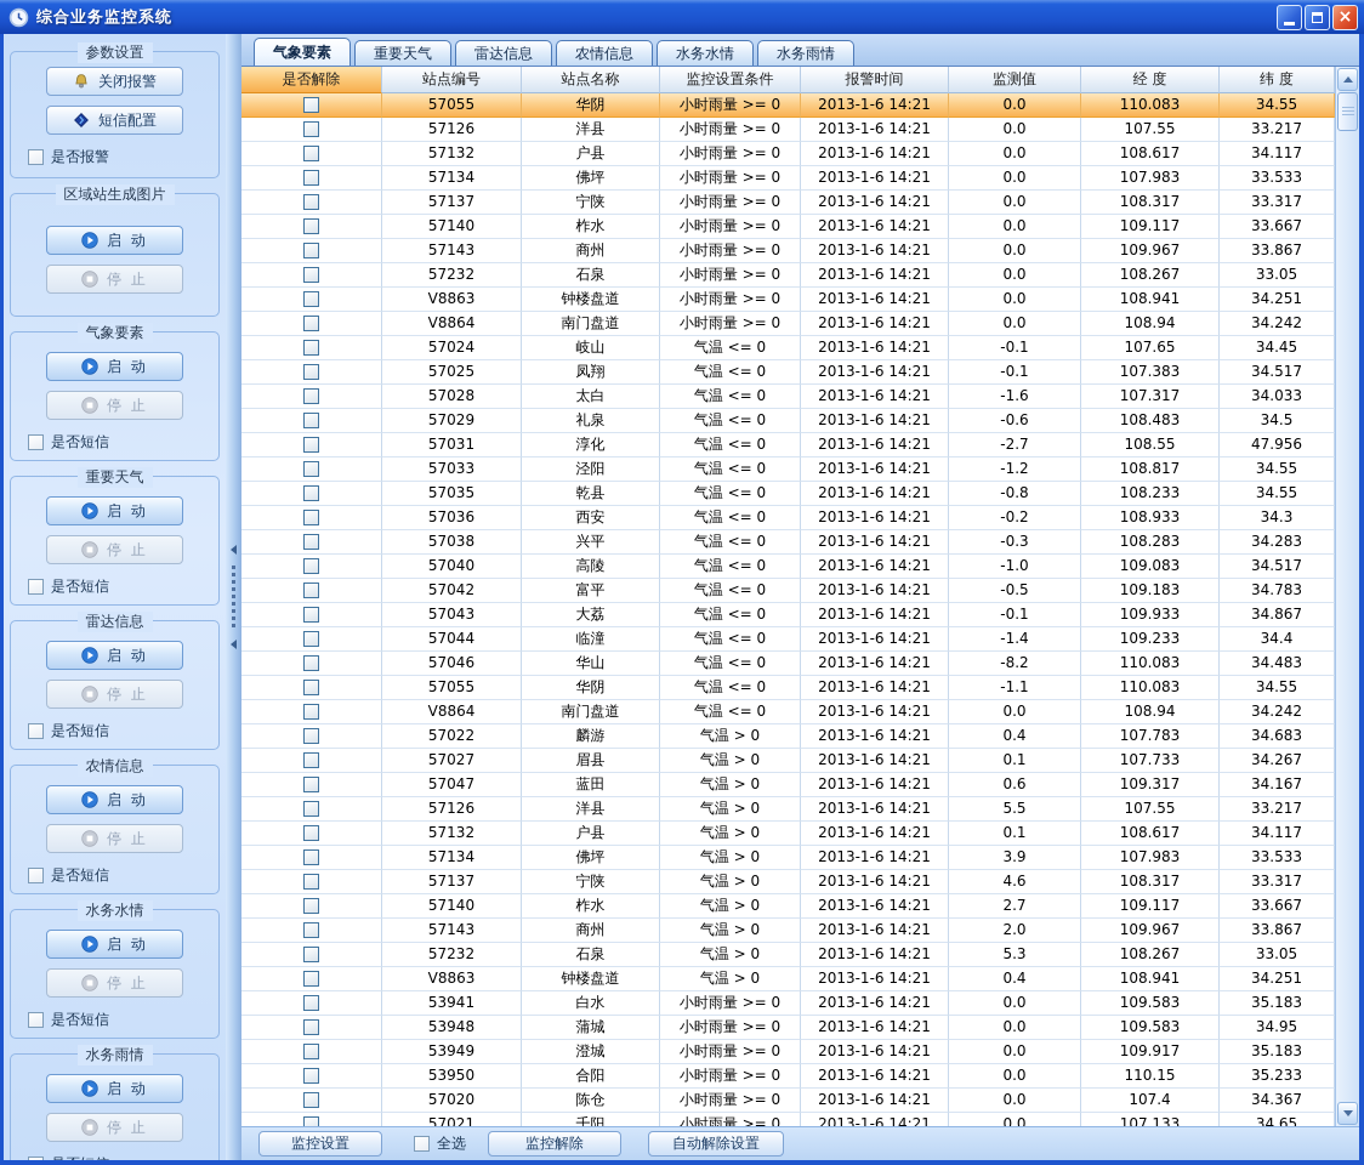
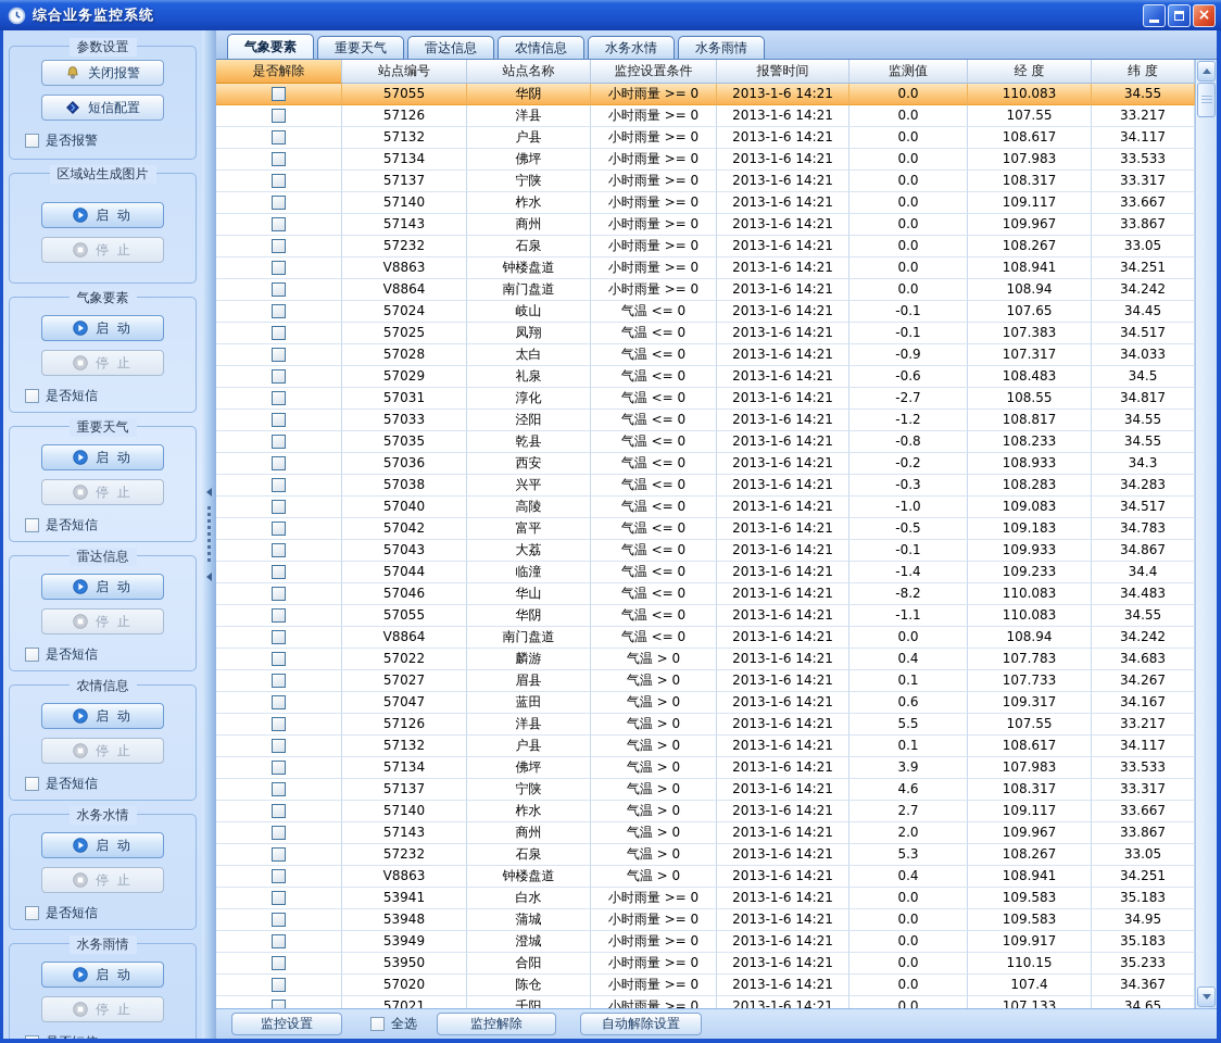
  综合业务监控系统
  ×
  参数设置
  关闭报警
  短信配置
  是否报警
  区域站生成图片
  启 动
  停 止
  气象要素
  启 动
  停 止
  是否短信
  重要天气
  启 动
  停 止
  是否短信
  雷达信息
  启 动
  停 止
  是否短信
  农情信息
  启 动
  停 止
  是否短信
  水务水情
  启 动
  停 止
  是否短信
  水务雨情
  启 动
  停 止
  气象要素
  重要天气
  雷达信息
  农情信息
  水务水情
  水务雨情
  是否解除
  站点编号
  站点名称
  监控设置条件
  报警时间
  监测值
  经 度
  纬 度
  57055
  华阴
  小时雨量 >= 0
  2013-1-6 14:21
  0.0
  110.083
  34.55
  57126
  洋县
  小时雨量 >= 0
  2013-1-6 14:21
  0.0
  107.55
  33.217
  57132
  户县
  小时雨量 >= 0
  2013-1-6 14:21
  0.0
  108.617
  34.117
  57134
  佛坪
  小时雨量 >= 0
  2013-1-6 14:21
  0.0
  107.983
  33.533
  57137
  宁陕
  小时雨量 >= 0
  2013-1-6 14:21
  0.0
  108.317
  33.317
  57140
  柞水
  小时雨量 >= 0
  2013-1-6 14:21
  0.0
  109.117
  33.667
  57143
  商州
  小时雨量 >= 0
  2013-1-6 14:21
  0.0
  109.967
  33.867
  57232
  石泉
  小时雨量 >= 0
  2013-1-6 14:21
  0.0
  108.267
  33.05
  V8863
  钟楼盘道
  小时雨量 >= 0
  2013-1-6 14:21
  0.0
  108.941
  34.251
  V8864
  南门盘道
  小时雨量 >= 0
  2013-1-6 14:21
  0.0
  108.94
  34.242
  57024
  岐山
  气温 <= 0
  2013-1-6 14:21
  -0.1
  107.65
  34.45
  57025
  凤翔
  气温 <= 0
  2013-1-6 14:21
  -0.1
  107.383
  34.517
  57028
  太白
  气温 <= 0
  2013-1-6 14:21
- -1.6
+ -0.9
  107.317
  34.033
  57029
  礼泉
  气温 <= 0
  2013-1-6 14:21
  -0.6
  108.483
  34.5
  57031
  淳化
  气温 <= 0
  2013-1-6 14:21
  -2.7
  108.55
- 47.956
+ 34.817
  57033
  泾阳
  气温 <= 0
  2013-1-6 14:21
  -1.2
  108.817
  34.55
  57035
  乾县
  气温 <= 0
  2013-1-6 14:21
  -0.8
  108.233
  34.55
  57036
  西安
  气温 <= 0
  2013-1-6 14:21
  -0.2
  108.933
  34.3
  57038
  兴平
  气温 <= 0
  2013-1-6 14:21
  -0.3
  108.283
  34.283
  57040
  高陵
  气温 <= 0
  2013-1-6 14:21
  -1.0
  109.083
  34.517
  57042
  富平
  气温 <= 0
  2013-1-6 14:21
  -0.5
  109.183
  34.783
  57043
  大荔
  气温 <= 0
  2013-1-6 14:21
  -0.1
  109.933
  34.867
  57044
  临潼
  气温 <= 0
  2013-1-6 14:21
  -1.4
  109.233
  34.4
  57046
  华山
  气温 <= 0
  2013-1-6 14:21
  -8.2
  110.083
  34.483
  57055
  华阴
  气温 <= 0
  2013-1-6 14:21
  -1.1
  110.083
  34.55
  V8864
  南门盘道
  气温 <= 0
  2013-1-6 14:21
  0.0
  108.94
  34.242
  57022
  麟游
  气温 > 0
  2013-1-6 14:21
  0.4
  107.783
  34.683
  57027
  眉县
  气温 > 0
  2013-1-6 14:21
  0.1
  107.733
  34.267
  57047
  蓝田
  气温 > 0
  2013-1-6 14:21
  0.6
  109.317
  34.167
  57126
  洋县
  气温 > 0
  2013-1-6 14:21
  5.5
  107.55
  33.217
  57132
  户县
  气温 > 0
  2013-1-6 14:21
  0.1
  108.617
  34.117
  57134
  佛坪
  气温 > 0
  2013-1-6 14:21
  3.9
  107.983
  33.533
  57137
  宁陕
  气温 > 0
  2013-1-6 14:21
  4.6
  108.317
  33.317
  57140
  柞水
  气温 > 0
  2013-1-6 14:21
  2.7
  109.117
  33.667
  57143
  商州
  气温 > 0
  2013-1-6 14:21
  2.0
  109.967
  33.867
  57232
  石泉
  气温 > 0
  2013-1-6 14:21
  5.3
  108.267
  33.05
  V8863
  钟楼盘道
  气温 > 0
  2013-1-6 14:21
  0.4
  108.941
  34.251
  53941
  白水
  小时雨量 >= 0
  2013-1-6 14:21
  0.0
  109.583
  35.183
  53948
  蒲城
  小时雨量 >= 0
  2013-1-6 14:21
  0.0
  109.583
  34.95
  53949
  澄城
  小时雨量 >= 0
  2013-1-6 14:21
  0.0
  109.917
  35.183
  53950
  合阳
  小时雨量 >= 0
  2013-1-6 14:21
  0.0
  110.15
  35.233
  57020
  陈仓
  小时雨量 >= 0
  2013-1-6 14:21
  0.0
  107.4
  34.367
  57021
  千阳
  小时雨量 >= 0
  2013-1-6 14:21
  0.0
  107.133
  34.65
  监控设置
  全选
  监控解除
  自动解除设置
